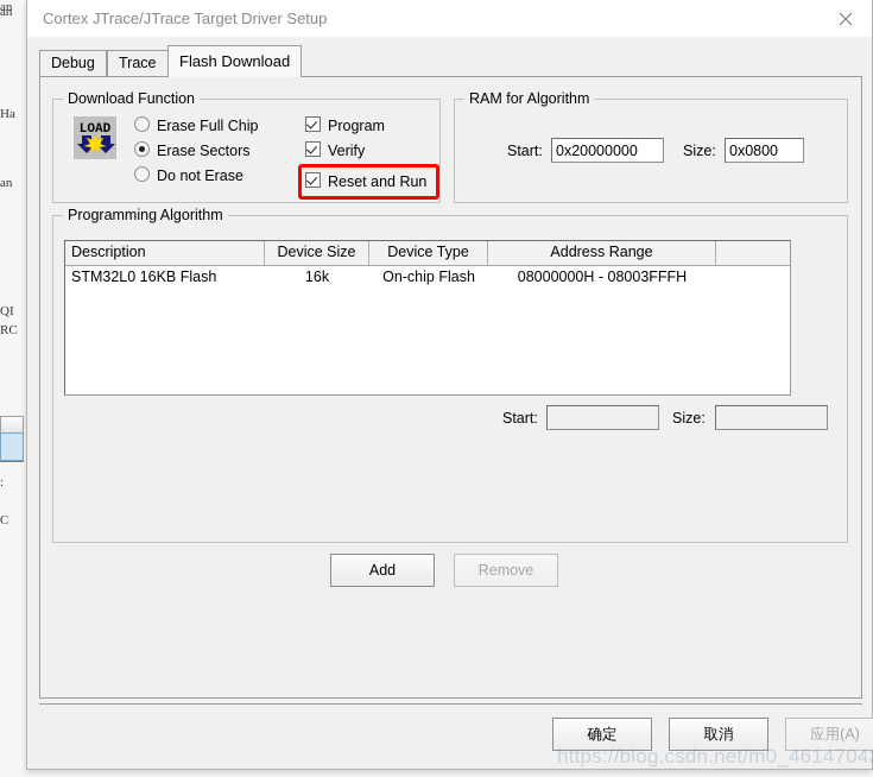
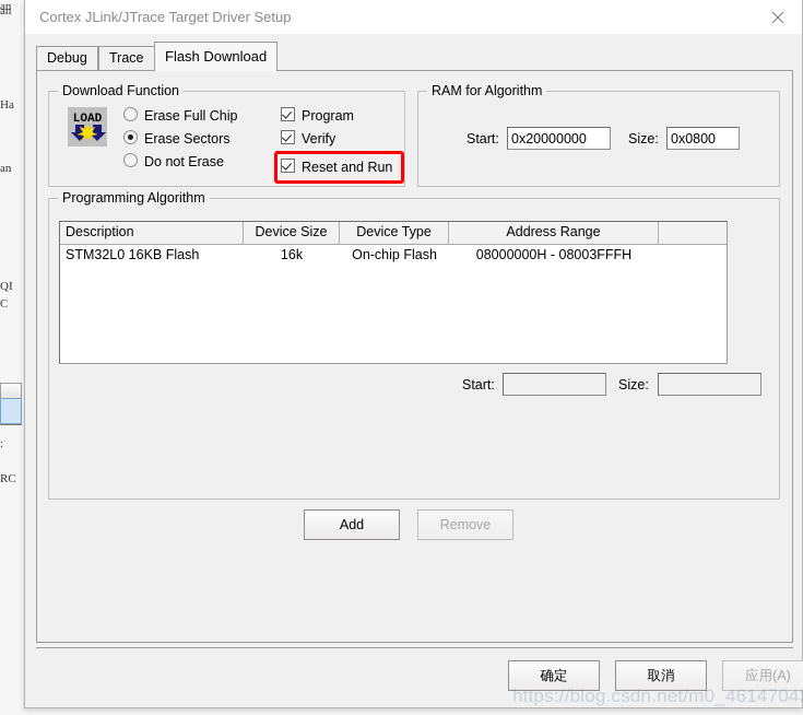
  an
  Ha
  an
  an
  QI
- RC
+ C
  :
- C
+ RC
- Cortex JTrace/JTrace Target Driver Setup
+ Cortex JLink/JTrace Target Driver Setup
  Debug
  Trace
  Flash Download
  Download Function
  LOAD
  Erase Full Chip
  Erase Sectors
  Do not Erase
  Program
  Verify
  Reset and Run
  RAM for Algorithm
  Start:
  0x20000000
  Size:
  0x0800
  Programming Algorithm
  Description
  Device Size
  Device Type
  Address Range
  STM32L0 16KB Flash
  16k
  On-chip Flash
  08000000H - 08003FFFH
  Start:
  Size:
  Add
  Remove
  确定
  取消
  应用(A)
  https://blog.csdn.net/m0_4614704
